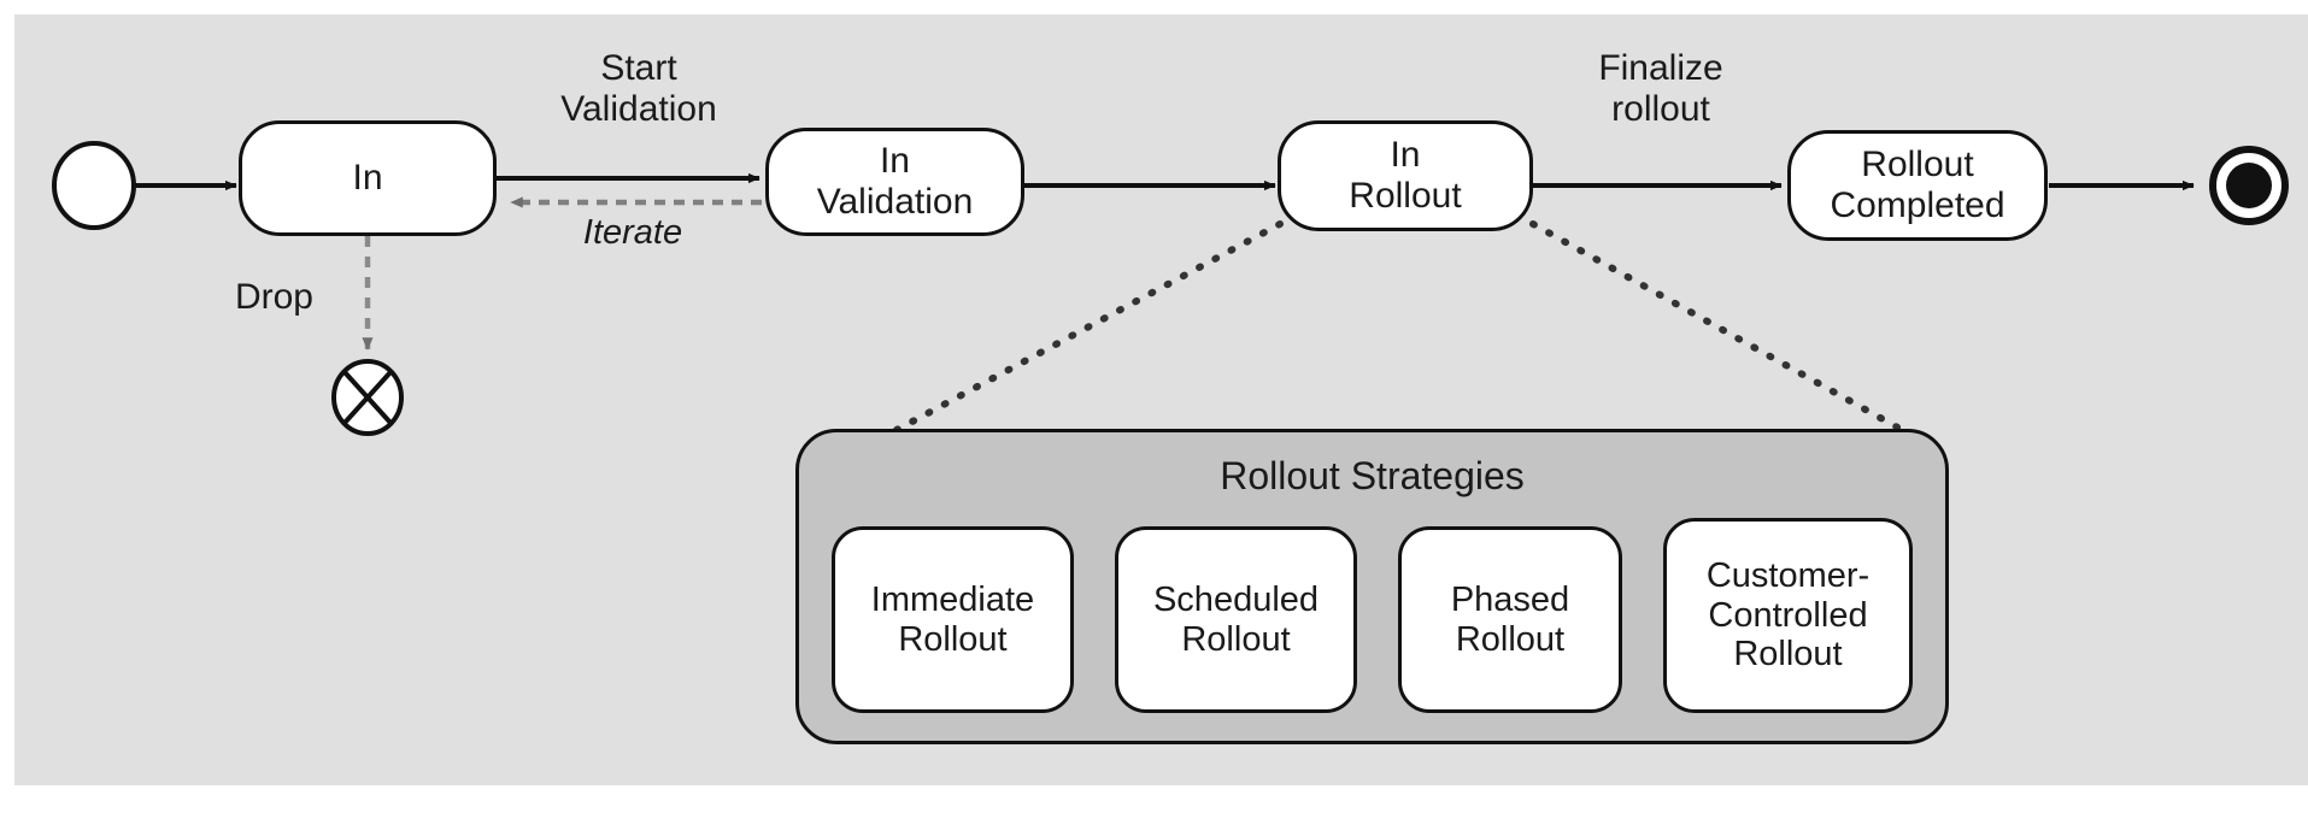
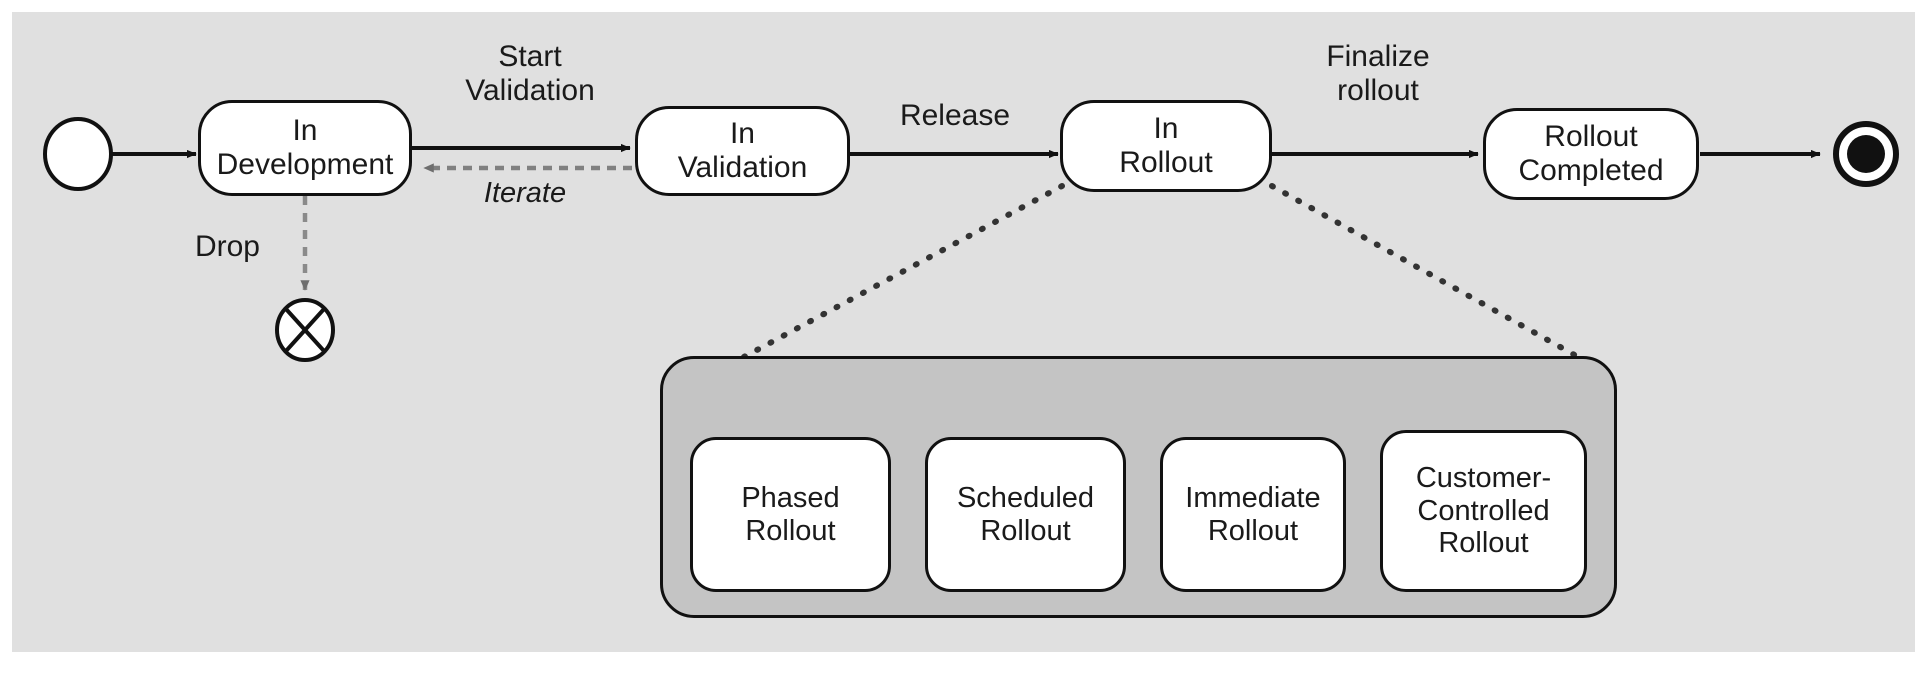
  In
+ Development
  In
  Validation
  In
  Rollout
  Rollout
  Completed
  Start
  Validation
  Iterate
+ Release
  Finalize
  rollout
  Drop
- Rollout Strategies
- Immediate
+ Phased
  Rollout
  Scheduled
  Rollout
- Phased
+ Immediate
  Rollout
  Customer-
  Controlled
  Rollout
